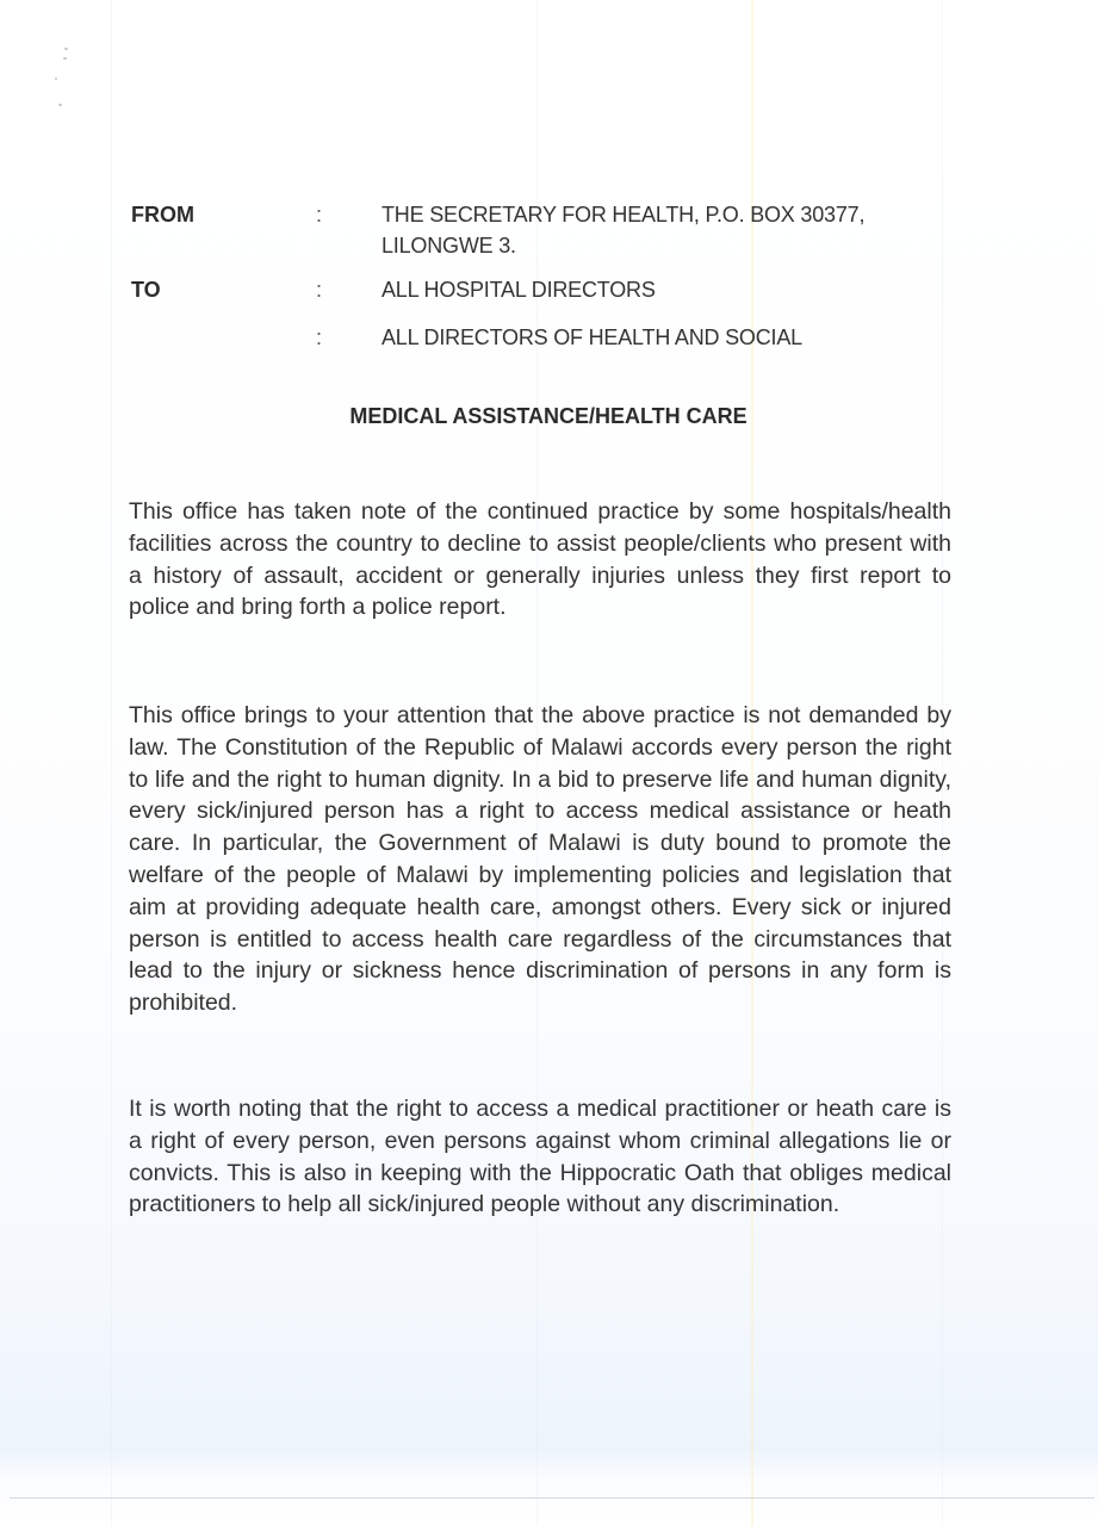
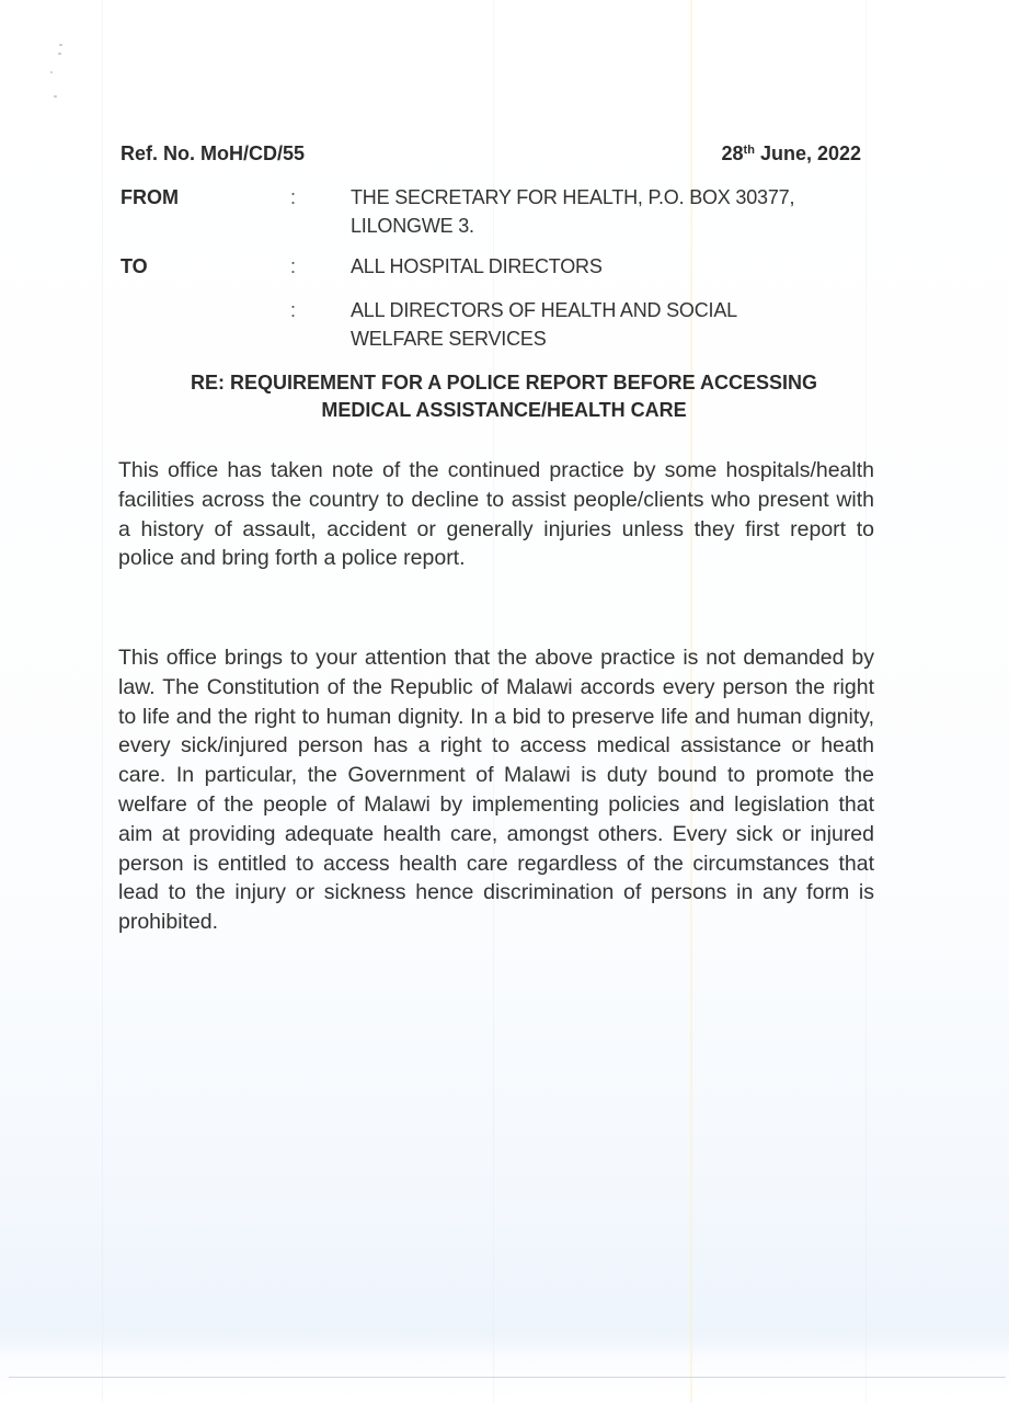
+ Ref. No. MoH/CD/55
+ 28th June, 2022
  FROM
  :
  THE SECRETARY FOR HEALTH, P.O. BOX 30377,
  LILONGWE 3.
  TO
  :
  ALL HOSPITAL DIRECTORS
  :
  ALL DIRECTORS OF HEALTH AND SOCIAL
+ WELFARE SERVICES
+ RE: REQUIREMENT FOR A POLICE REPORT BEFORE ACCESSING
  MEDICAL ASSISTANCE/HEALTH CARE
  This office has taken note of the continued practice by some hospitals/health facilities across the country to decline to assist people/clients who present with a history of assault, accident or generally injuries unless they first report to police and bring forth a police report.
  This office brings to your attention that the above practice is not demanded by law. The Constitution of the Republic of Malawi accords every person the right to life and the right to human dignity. In a bid to preserve life and human dignity, every sick/injured person has a right to access medical assistance or heath care. In particular, the Government of Malawi is duty bound to promote the welfare of the people of Malawi by implementing policies and legislation that aim at providing adequate health care, amongst others. Every sick or injured person is entitled to access health care regardless of the circumstances that lead to the injury or sickness hence discrimination of persons in any form is prohibited.
- It is worth noting that the right to access a medical practitioner or heath care is a right of every person, even persons against whom criminal allegations lie or convicts. This is also in keeping with the Hippocratic Oath that obliges medical practitioners to help all sick/injured people without any discrimination.
